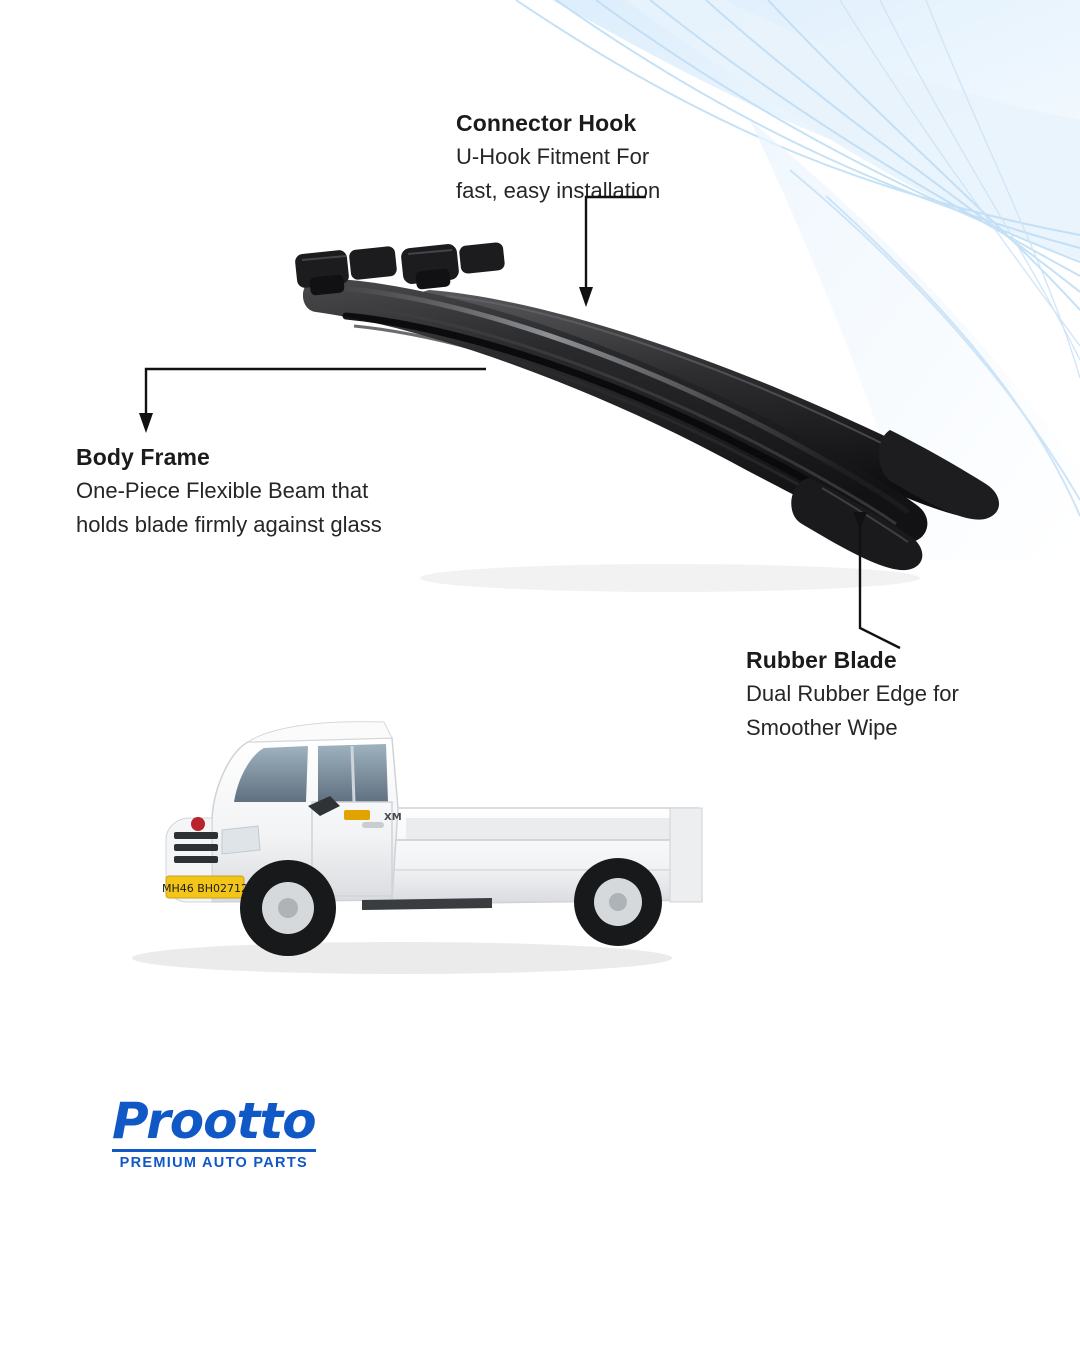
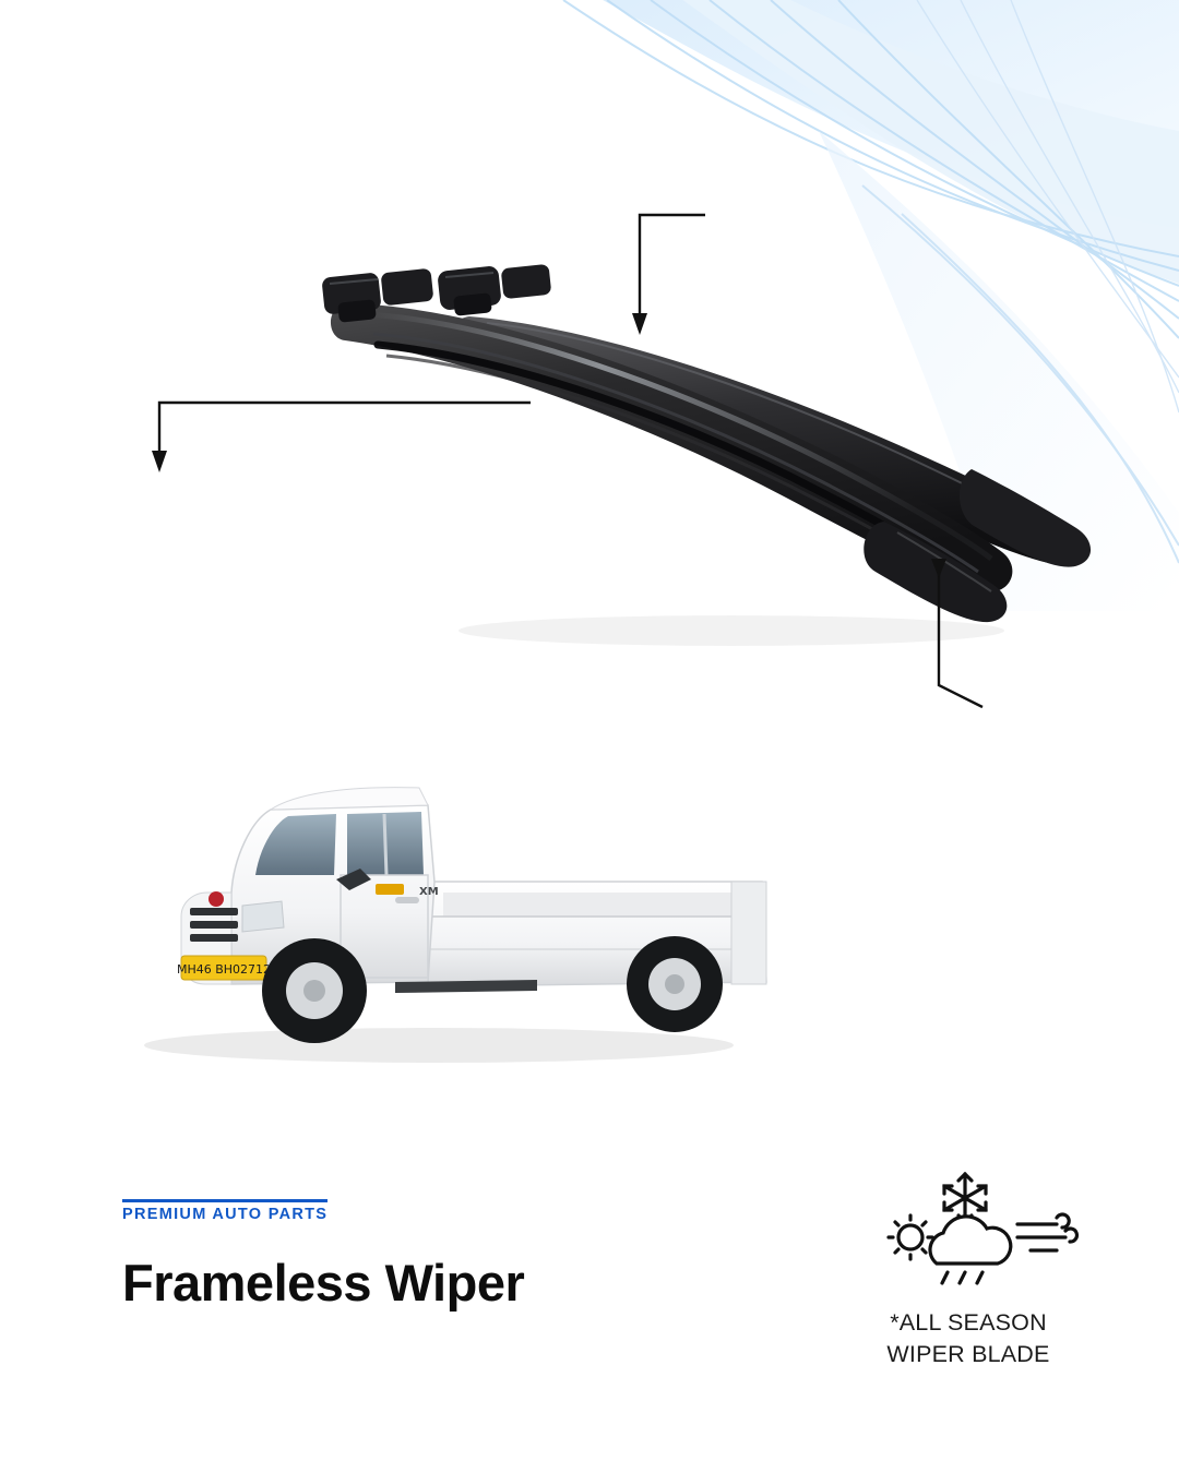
- Connector Hook
- U-Hook Fitment For
- fast, easy installation
- Body Frame
- One-Piece Flexible Beam that
- holds blade firmly against glass
- Rubber Blade
- Dual Rubber Edge for
- Smoother Wipe
  MH46 BH0271
  XM
- Prootto
  PREMIUM AUTO PARTS
+ Frameless Wiper
+ *ALL SEASON
+ WIPER BLADE
